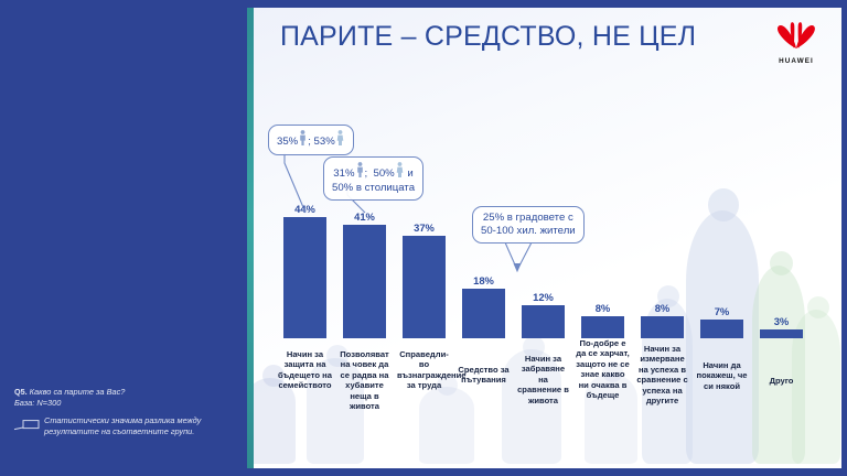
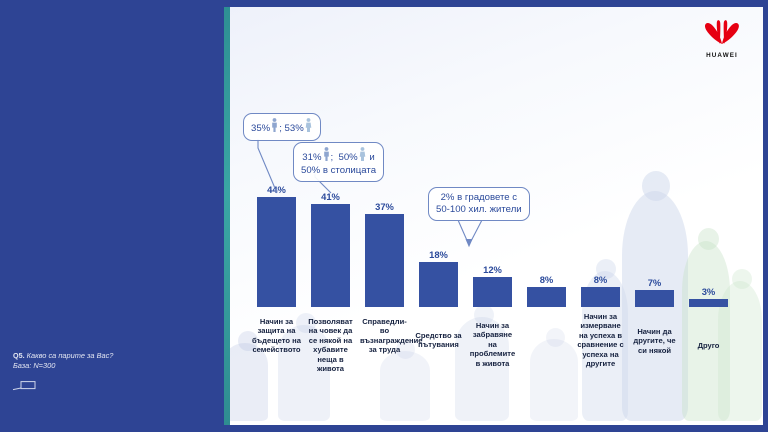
  Q5. Какво са парите за Вас?
  База: N=300
- Статистически значима разлика между резултатите на съответните групи.
- ПАРИТЕ – СРЕДСТВО, НЕ ЦЕЛ
  41%
  37%
  18%
  12%
  8%
  8%
  7%
  3%
  Начин за защита на бъдещето на семейството
- Позволяват на човек да се радва на хубавите неща в живота
+ Позволяват на човек да се някой на хубавите неща в живота
  Справедли-во възнагражде за труда
  Средство за пътувания
- Начин за забравяне на сравнение в живота
+ Начин за забравяне на проблемите в живота
- По-добре е да се харчат, защото не се знае какво ни очаква в бъдеще
  Начин за измерване на успеха в сравнение с успеха на другите
- Начин да покажеш, че си някой
+ Начин да другите, че си някой
  Друго
  35% ; 53%
  31% ; 50% и
  50% в столицата
- 25% в градовете с
+ 2% в градовете с
  50-100 хил. жители
